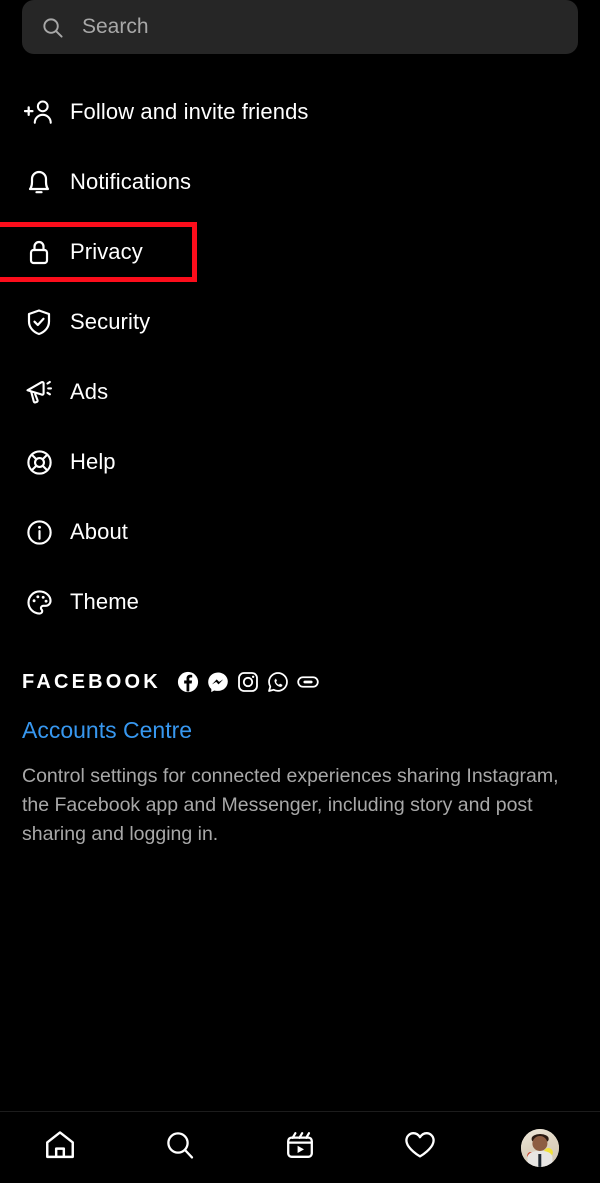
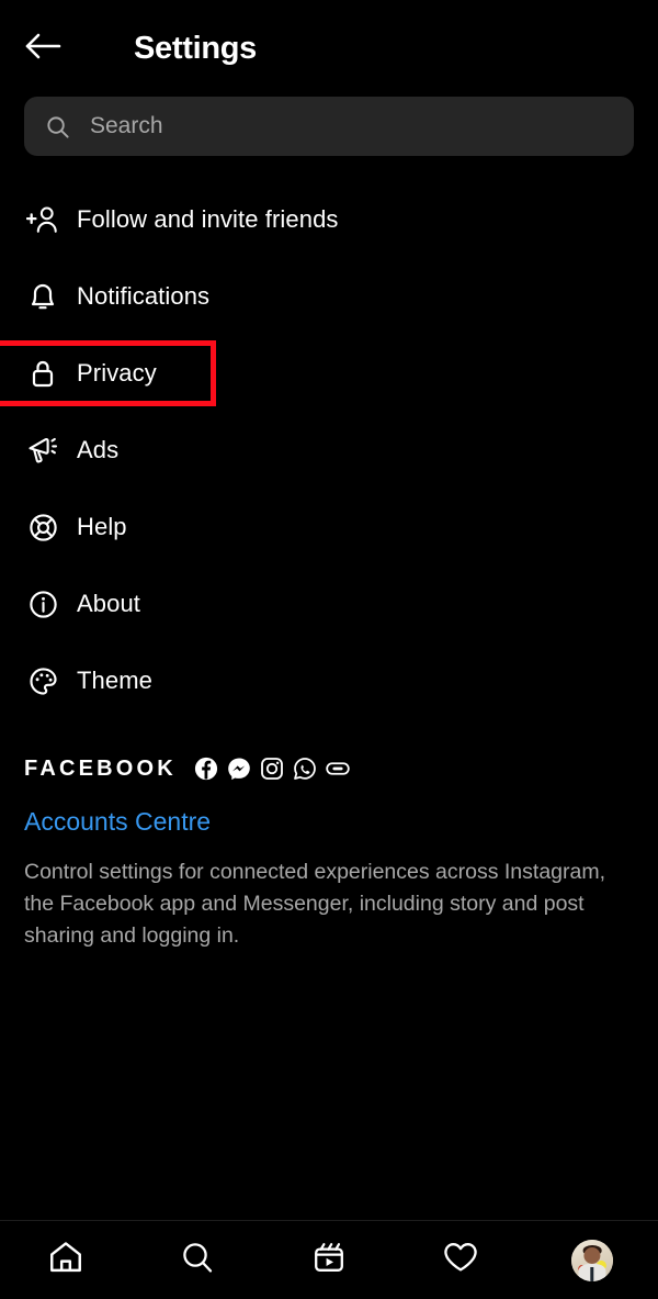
+ Settings
  Search
  Follow and invite friends
  Notifications
  Privacy
- Security
  Ads
  Help
  About
  Theme
  FACEBOOK
  Accounts Centre
- Control settings for connected experiences sharing Instagram, the Facebook app and Messenger, including story and post sharing and logging in.
+ Control settings for connected experiences across Instagram, the Facebook app and Messenger, including story and post sharing and logging in.
